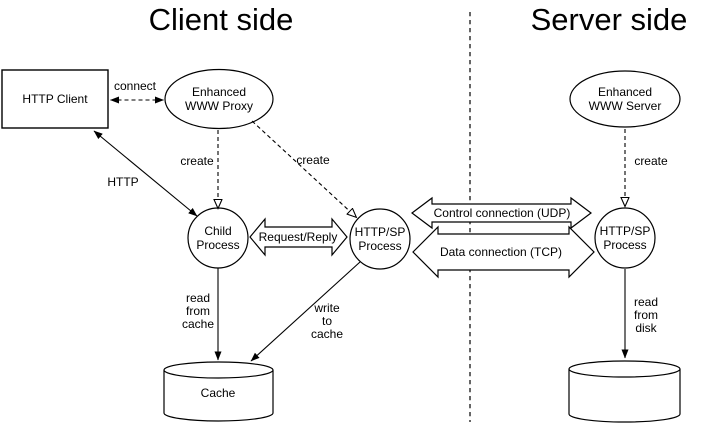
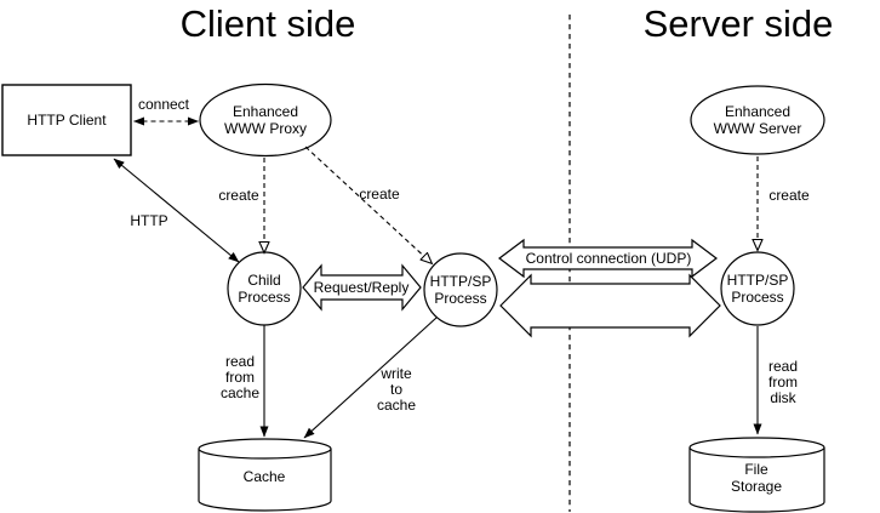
  Client side
  Server side
  HTTP Client
  Enhanced
  WWW Proxy
  Enhanced
  WWW Server
  Child
  Process
  HTTP/SP
  Process
  HTTP/SP
  Process
  Cache
+ File
+ Storage
  connect
  HTTP
  create
  create
  create
  Request/Reply
  Control connection (UDP)
- Data connection (TCP)
  read
  from
  cache
  write
  to
  cache
  read
  from
  disk
